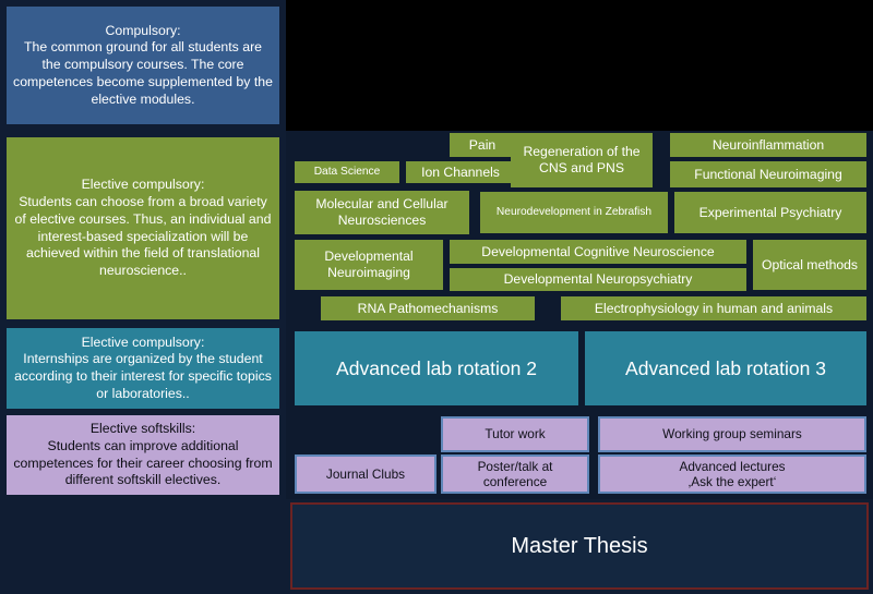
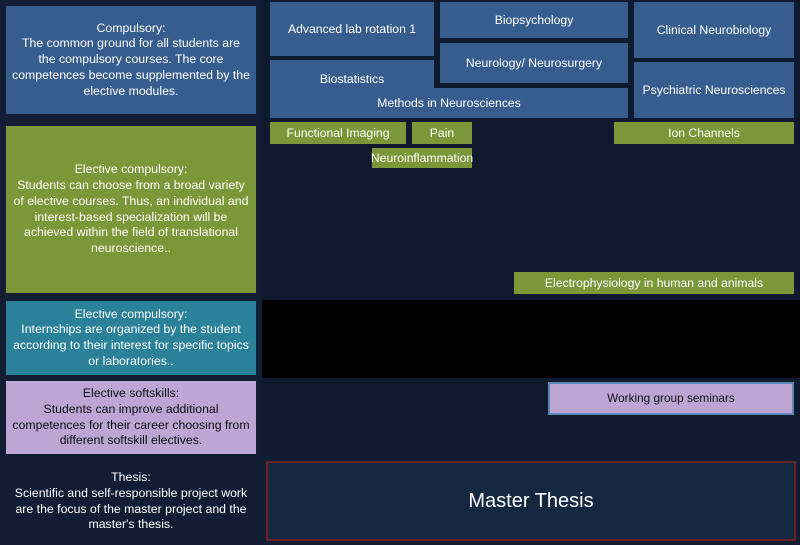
  Compulsory:
  The common ground for all students are the compulsory courses. The core competences become supplemented by the elective modules.
  Elective compulsory:
  Students can choose from a broad variety of elective courses. Thus, an individual and interest-based specialization will be achieved within the field of translational neuroscience..
  Elective compulsory:
  Internships are organized by the student according to their interest for specific topics or laboratories..
  Elective softskills:
  Students can improve additional competences for their career choosing from different softskill electives.
+ Thesis:
+ Scientific and self-responsible project work are the focus of the master project and the master's thesis.
+ Advanced lab rotation 1
+ Biopsychology
+ Clinical Neurobiology
+ Biostatistics
+ Neurology/ Neurosurgery
+ Psychiatric Neurosciences
+ Methods in Neurosciences
+ Functional Imaging
  Pain
- Regeneration of the CNS and PNS
- Neuroinflammation
+ Ion Channels
- Data Science
- Ion Channels
+ Neuroinflammation
- Functional Neuroimaging
- Molecular and Cellular Neurosciences
- Neurodevelopment in Zebrafish
- Experimental Psychiatry
- Developmental Neuroimaging
- Developmental Cognitive Neuroscience
- Optical methods
- Developmental Neuropsychiatry
- RNA Pathomechanisms
  Electrophysiology in human and animals
- Advanced lab rotation 2
- Advanced lab rotation 3
- Tutor work
  Working group seminars
- Journal Clubs
- Poster/talk at conference
- Advanced lectures
- ‚Ask the expert‘
  Master Thesis
